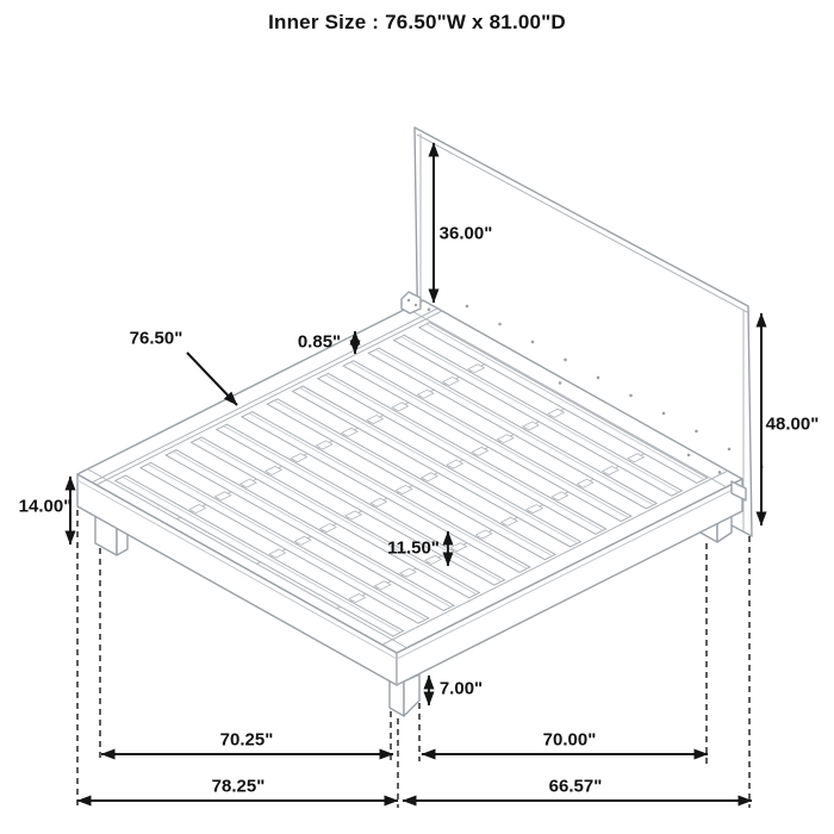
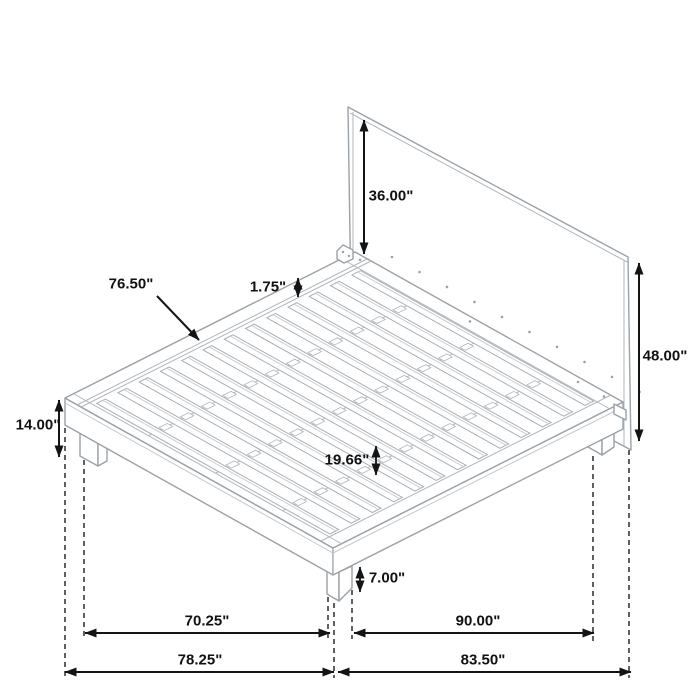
- Inner Size : 76.50"W x 81.00"D
  36.00"
  48.00"
  14.00"
  76.50"
- 0.85"
+ 1.75"
- 11.50"
+ 19.66"
  7.00"
  70.25"
  78.25"
- 70.00"
+ 90.00"
- 66.57"
+ 83.50"
